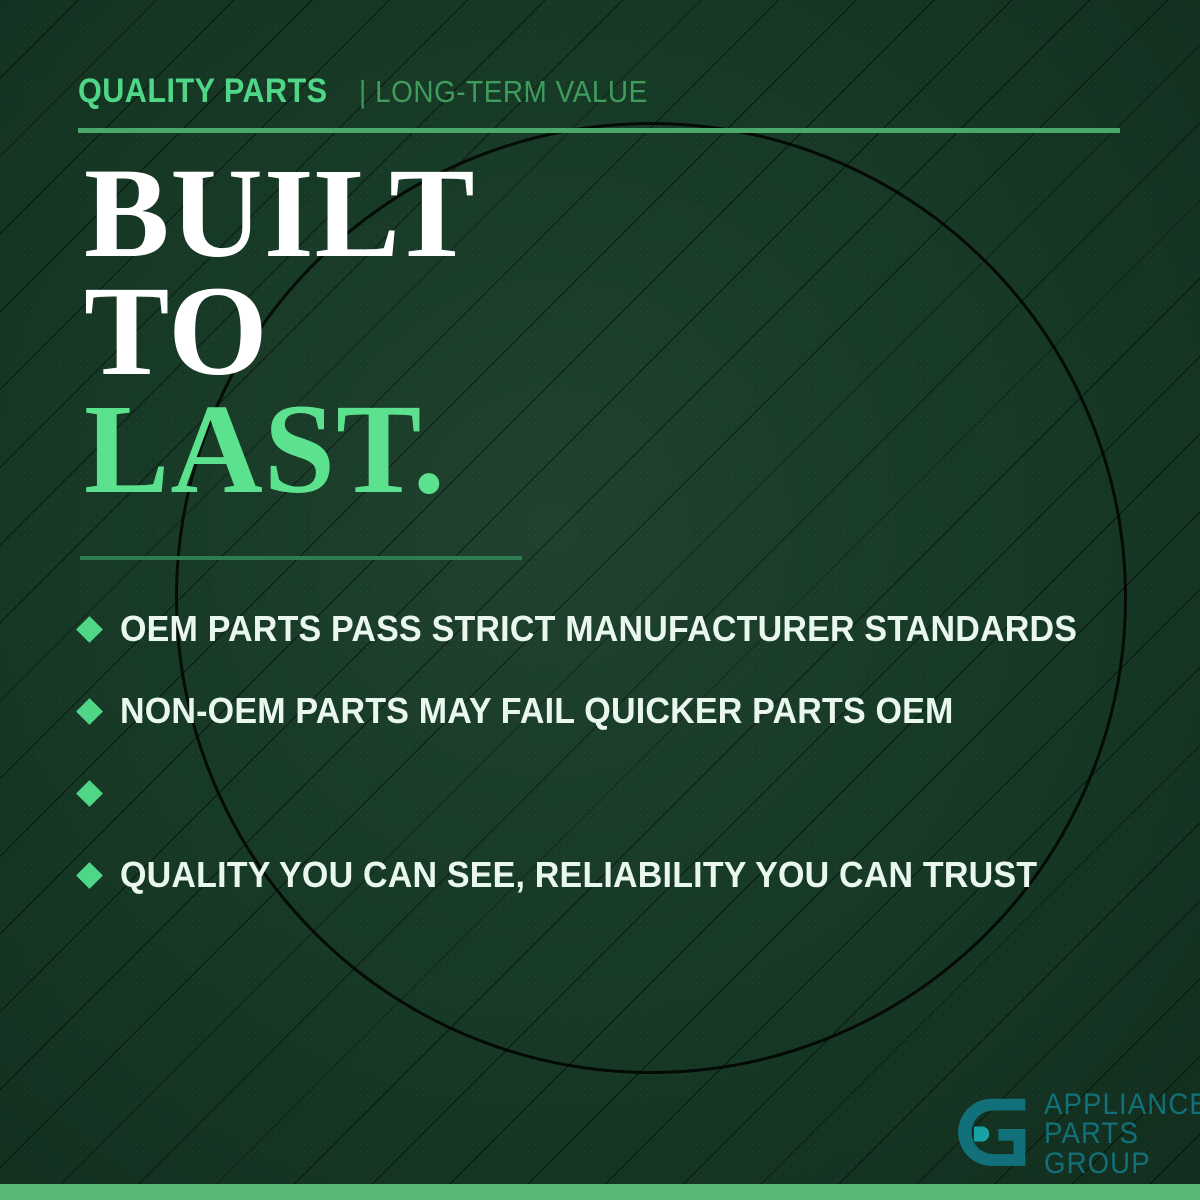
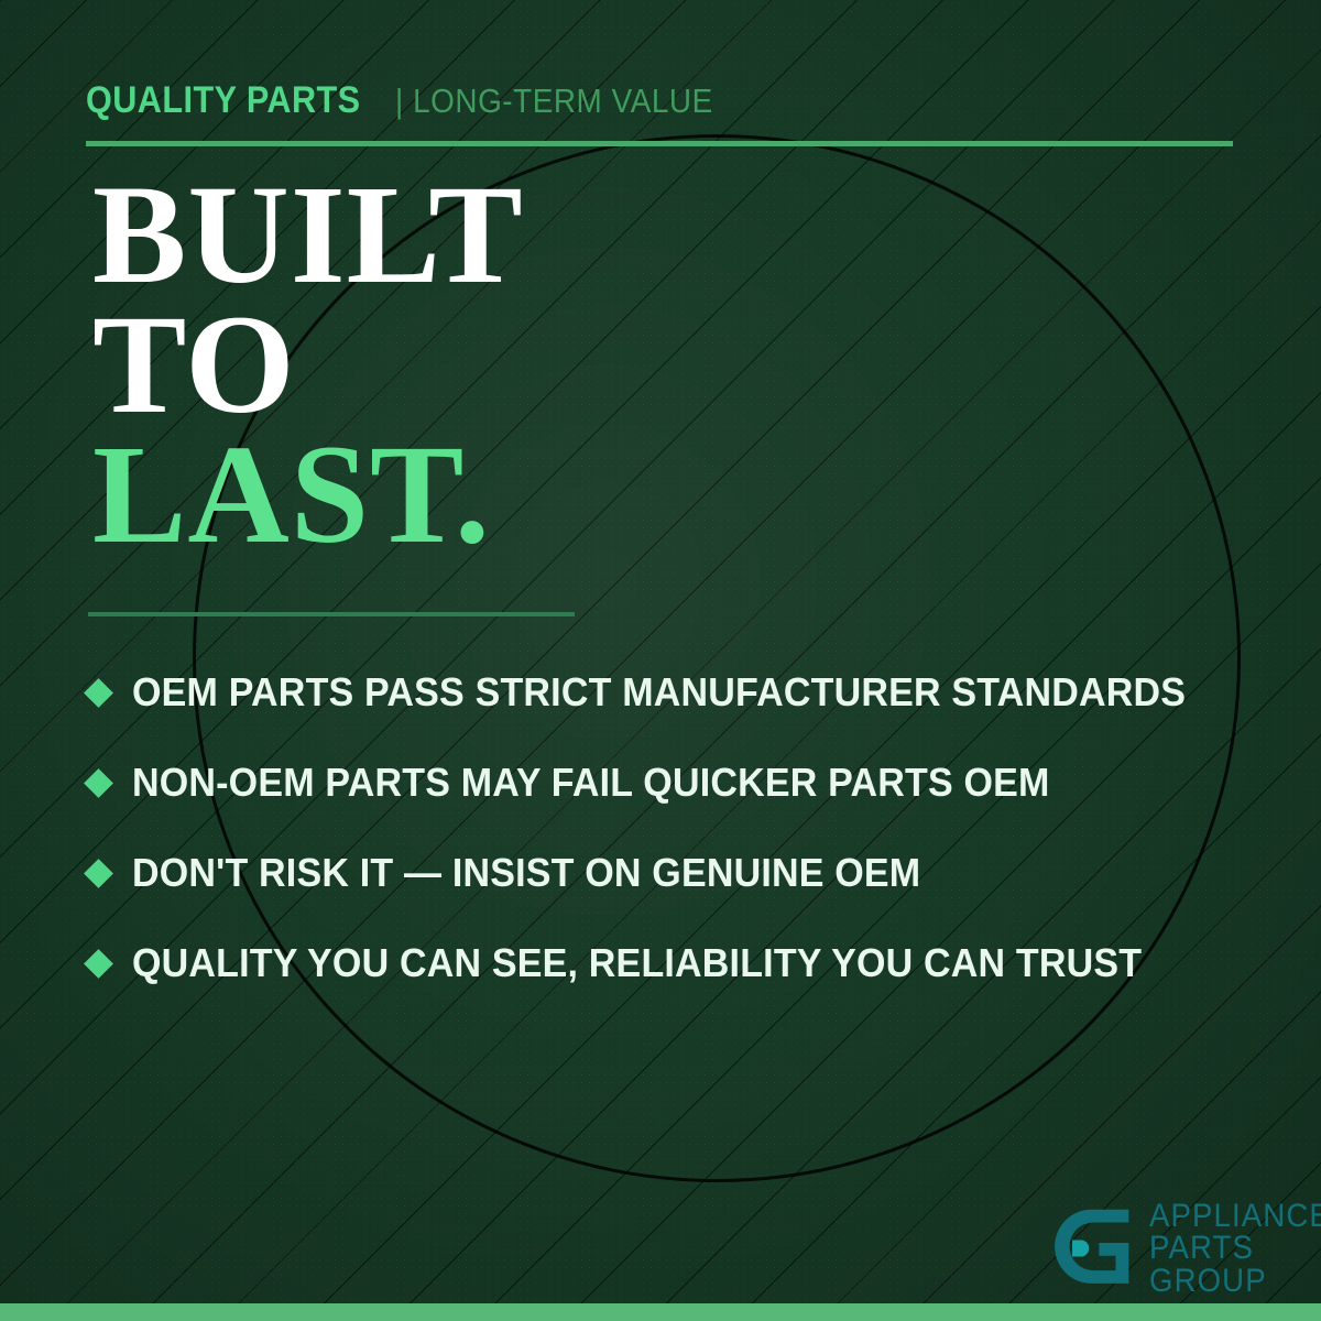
  QUALITY PARTS
  | LONG-TERM VALUE
  BUILT
  TO
  LAST.
  OEM PARTS PASS STRICT MANUFACTURER STANDARDS
  NON-OEM PARTS MAY FAIL QUICKER PARTS OEM
+ DON'T RISK IT — INSIST ON GENUINE OEM
  QUALITY YOU CAN SEE, RELIABILITY YOU CAN TRUST
  APPLIANCE
  PARTS
  GROUP
